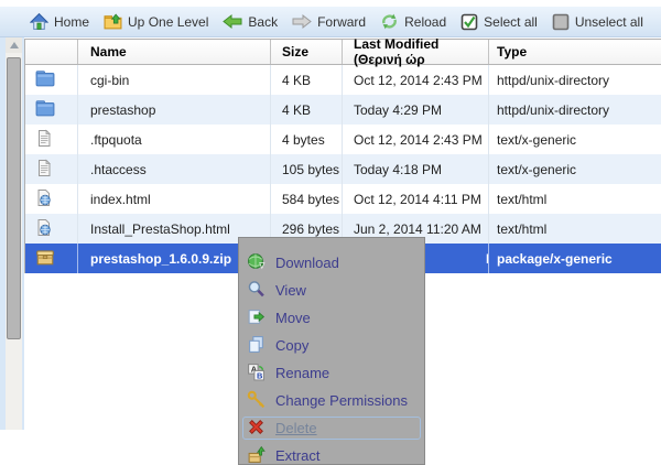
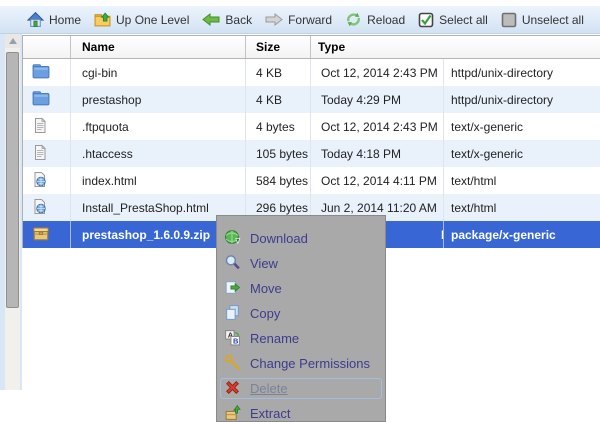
  Home
  Up One Level
  Back
  Forward
  Reload
  Select all
  Unselect all
  Name
  Size
- Last Modified (Θερινή ώρ
  Type
  cgi-bin
  4 KB
  Oct 12, 2014 2:43 PM
  httpd/unix-directory
  prestashop
  4 KB
  Today 4:29 PM
  httpd/unix-directory
  .ftpquota
  4 bytes
  Oct 12, 2014 2:43 PM
  text/x-generic
  .htaccess
  105 bytes
  Today 4:18 PM
  text/x-generic
  index.html
  584 bytes
  Oct 12, 2014 4:11 PM
  text/html
  Install_PrestaShop.html
  296 bytes
  Jun 2, 2014 11:20 AM
  text/html
  prestashop_1.6.0.9.zip
  package/x-generic
  Download
  View
  Move
  Copy
  A
  B
  Rename
  Change Permissions
  Delete
  Extract
